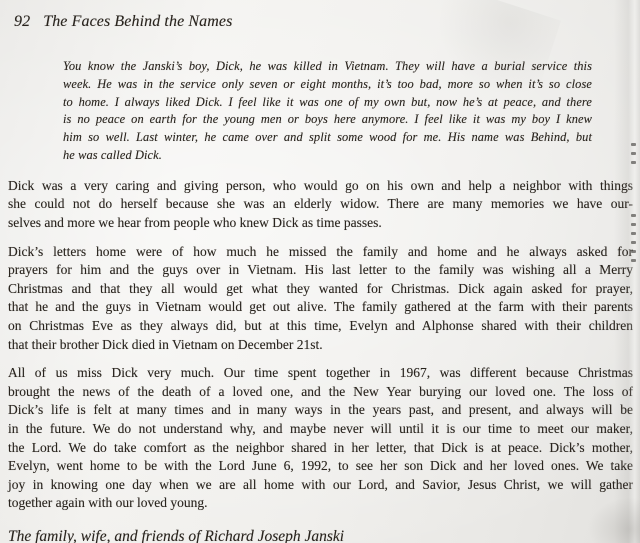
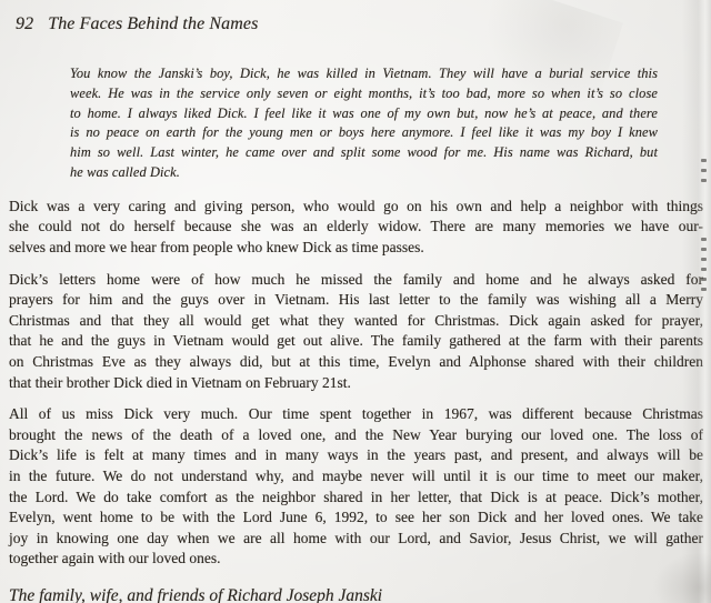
  92 The Faces Behind the Names
  You know the Janski’s boy, Dick, he was killed in Vietnam. Theyvice this
  week. He was in the service only seven or eight months, it’s too bad, mos so close
  to home. I always liked Dick. I feel like it was one of my own but, now he’s at pe and there
  is no peace on earth for the young men or boys here anymore. I feel like it was my boy I knew
- him so well. Last winter, he came over and split some wood for me. His name was Behind, but
+ him so well. Last winter, he came over and split some wood for me. His name was Richard, but
  he was called Dick.
  Dick was a very caring and giving person, who would go on his own and help a neighbor with thi
  she could not do herself because she was an elderly widow. There are many memories we have
  selves and more we hear from people who knew Dick as time passes.
  Dick’s letters home were of how much he missed the family and home and he always asked
  prayers for him and the guys over in Vietnam. His last letter to the family was wishing all a M
  Christmas and that they all would get what they wanted for Christmas. Dick again asked for pra
  that he and the guys in Vietnam would get out alive. The family gathered at the farm with their par
  on Christmas Eve as they always did, but at this time, Evelyn and Alphonse shared with their child
- that their brother Dick died in Vietnam on December 21st.
+ that their brother Dick died in Vietnam on February 21st.
  All of us miss Dick very much. Our time spent together in 1967, was different because Christ
  brought the news of the death of a loved one, and the New Year burying our loved one. The loss
  Dick’s life is felt at many times and in many ways in the years past, and present, and always will
  in the future. We do not understand why, and maybe never will until it is our time to meet our ma
  the Lord. We do take comfort as the neighbor shared in her letter, that Dick is at peace. Dick’s mot
  Evelyn, went home to be with the Lord June 6, 1992, to see her son Dick and her loved ones. We t
  joy in knowing one day when we are all home with our Lord, and Savior, Jesus Christ, we will ga
- together again with our loved young.
+ together again with our loved ones.
  The family, wife, and friends of Richard Joseph Janski
